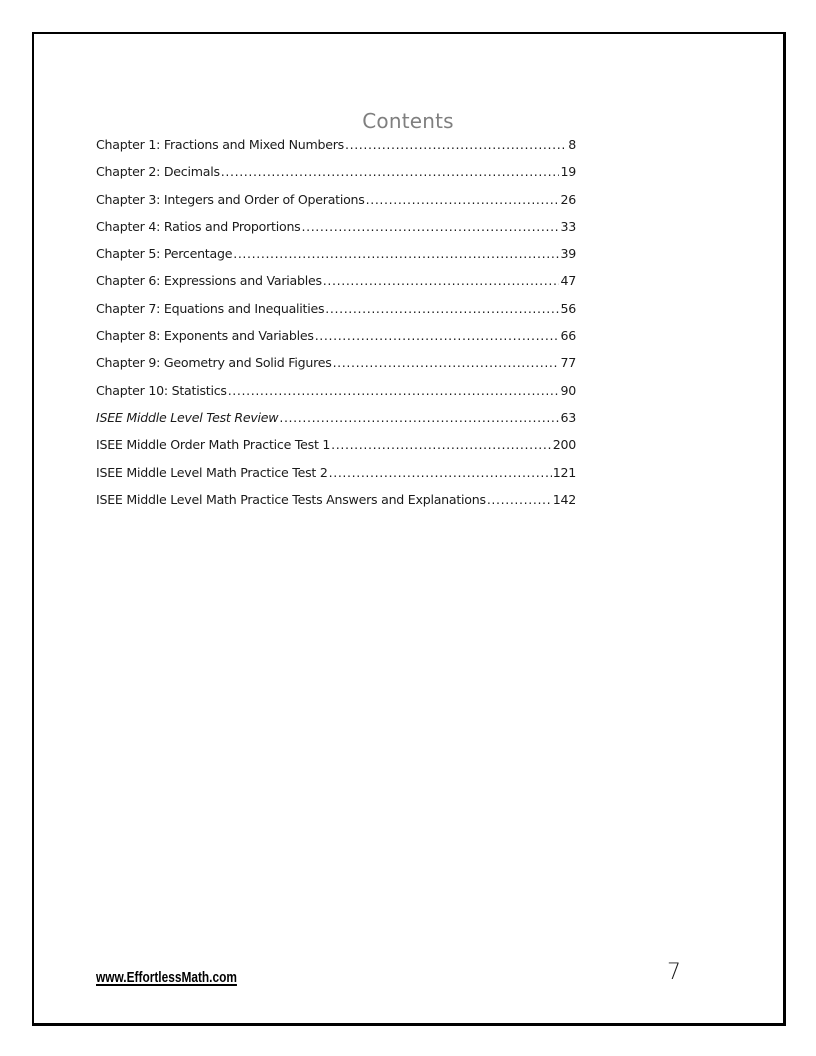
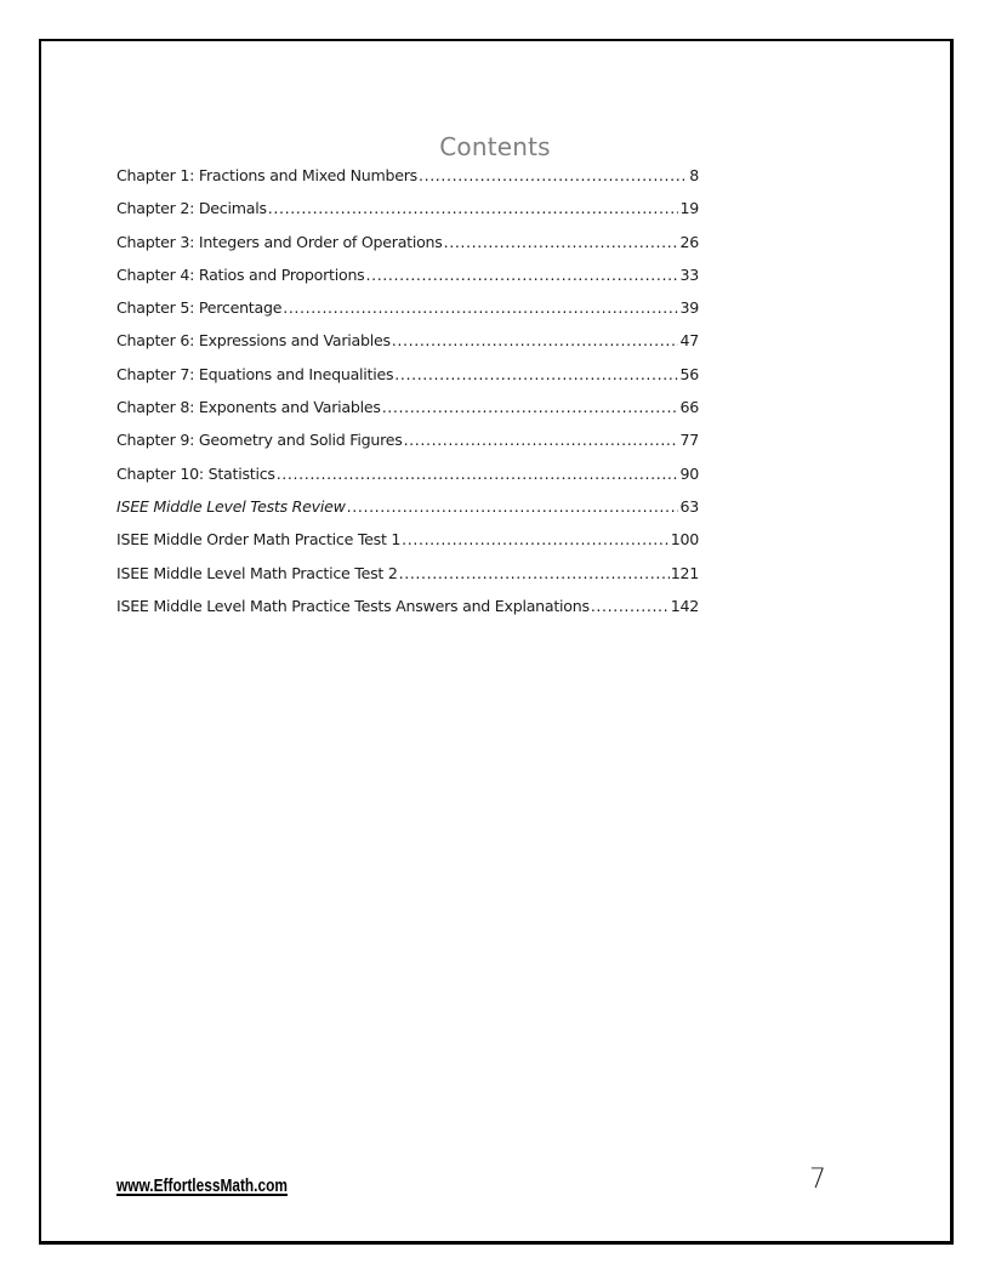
  Contents
  Chapter 1: Fractions and Mixed Numbers
  8
  Chapter 2: Decimals
  19
  Chapter 3: Integers and Order of Operations
  26
  Chapter 4: Ratios and Proportions
  33
  Chapter 5: Percentage
  39
  Chapter 6: Expressions and Variables
  47
  Chapter 7: Equations and Inequalities
  56
  Chapter 8: Exponents and Variables
  66
  Chapter 9: Geometry and Solid Figures
  77
  Chapter 10: Statistics
  90
- ISEE Middle Level Test Review
+ ISEE Middle Level Tests Review
  63
  ISEE Middle Order Math Practice Test 1
- 200
+ 100
  ISEE Middle Level Math Practice Test 2
  121
  ISEE Middle Level Math Practice Tests Answers and Explanations
  142
  www.EffortlessMath.com
  7
